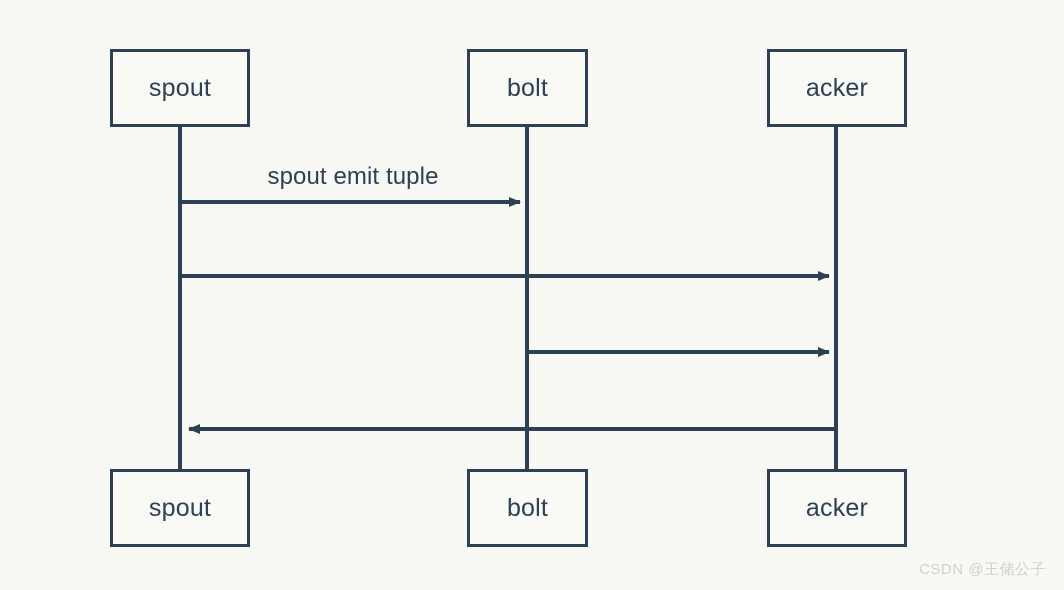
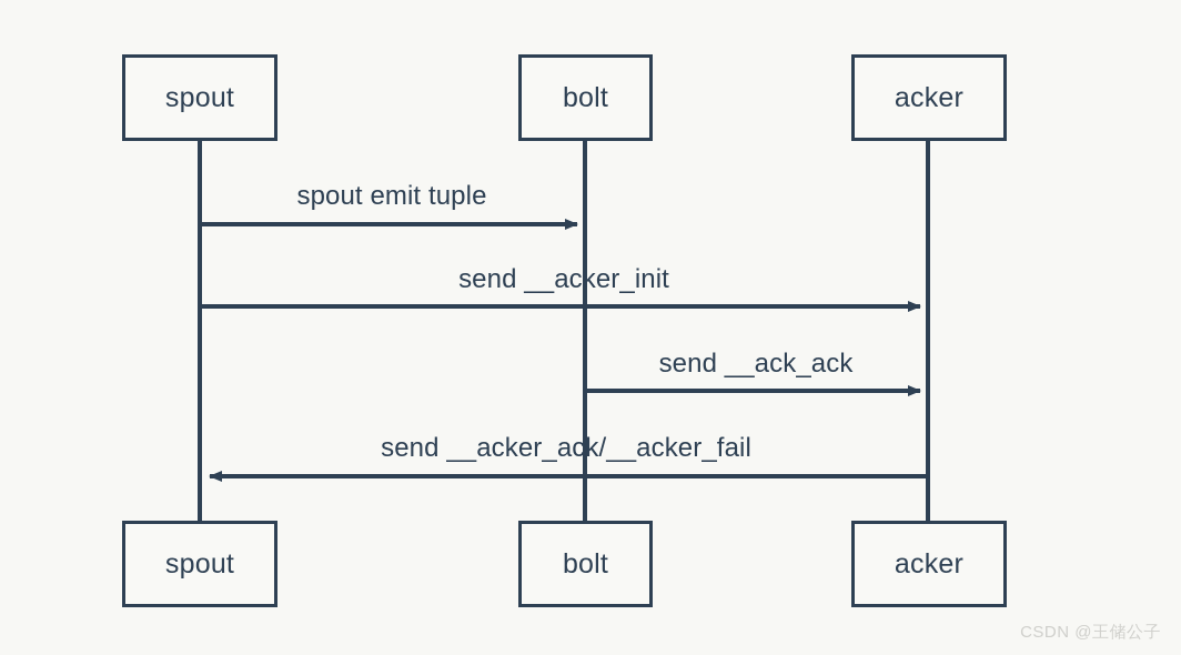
  spout
  bolt
  acker
  spout
  bolt
  acker
  spout emit tuple
+ send __acker_init
+ send __ack_ack
+ send __acker_ack/__acker_fail
  CSDN @王储公子
